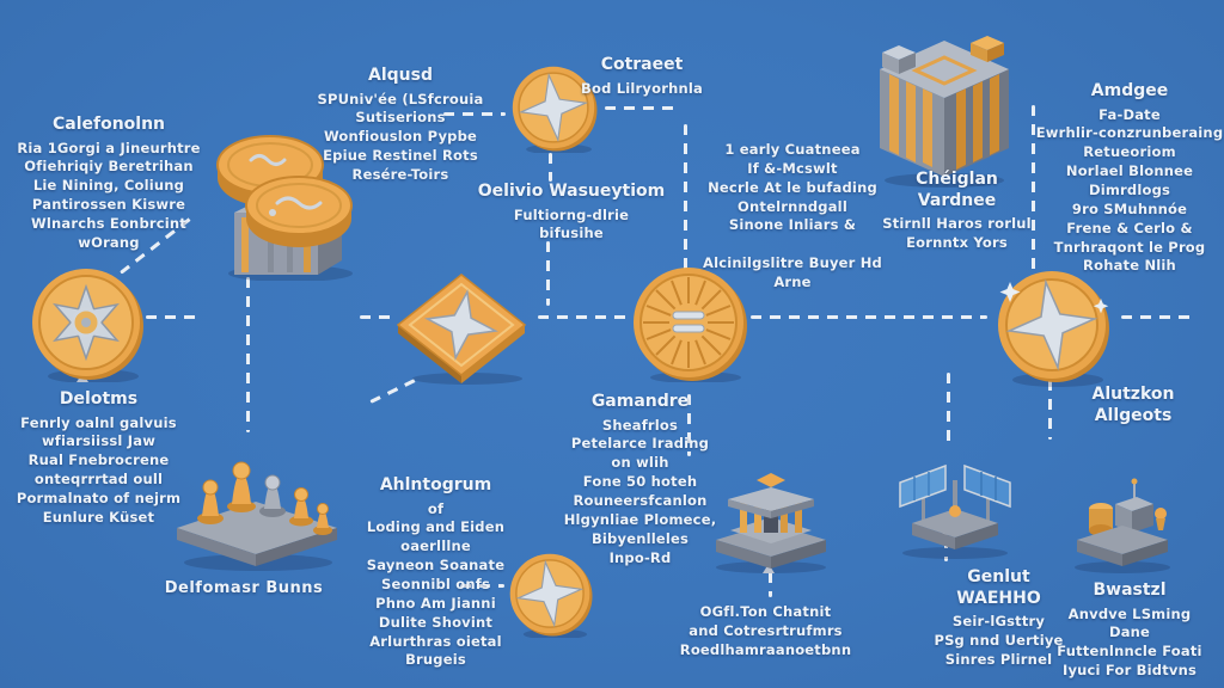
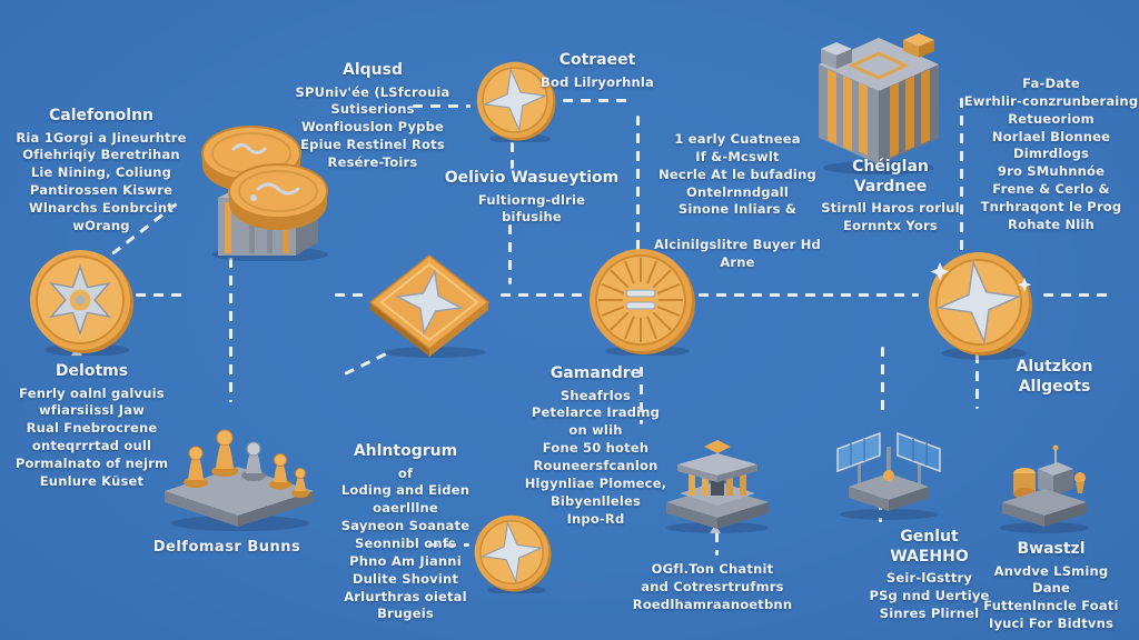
  Calefonolnn
  Ria 1Gorgi a Jineurhtre
  Ofiehriqiy Beretrihan
  Lie Nining, Coliung
  Pantirossen Kiswre
  Wlnarchs Eonbrcint
  wOrang
  Alqusd
  SPUniv'ée (LSfcrouia
  Sutiserions
  Wonfiouslon Pypbe
  Epiue Restinel Rots
  Resére-Toirs
  Cotraeet
  Bod Lilryorhnla
  Oelivio Wasueytiom
  Fultiorng-dlrie
  bifusihe
  1 early Cuatneea
  If &-Mcswlt
  Necrle At le bufading
  Ontelrnndgall
  Sinone Inliars &
  Alcinilgslitre Buyer Hd
  Arne
  Chéiglan
  Vardnee
  Stirnll Haros rorlul
  Eornntx Yors
- Amdgee
  Fa-Date
  Ewrhlir-conzrunberaing
  Retueoriom
  Norlael Blonnee
  Dimrdlogs
  9ro SMuhnnóe
  Frene & Cerlo &
  Tnrhraqont le Prog
  Rohate Nlih
  Delotms
  Fenrly oalnl galvuis
  wfiarsiissl Jaw
  Rual Fnebrocrene
  onteqrrrtad oull
  Pormalnato of nejrm
  Eunlure Küset
  Gamandre
  Sheafrlos
  Petelarce Irading
  on wlih
  Fone 50 hoteh
  Rouneersfcanlon
  Hlgynliae Plomece,
  Bibyenlleles
  Inpo-Rd
  Ahlntogrum
  of
  Loding and Eiden
  oaerlllne
  Sayneon Soanate
  Seonnibl onfs
  Phno Am Jianni
  Dulite Shovint
  Arlurthras oietal
  Brugeis
  Delfomasr Bunns
  OGfl.Ton Chatnit
  and Cotresrtrufmrs
  Roedlhamraanoetbnn
  Genlut
  WAEHHO
  Seir-lGsttry
  PSg nnd Uertiye
  Sinres Plirnel
  Alutzkon
  Allgeots
  Bwastzl
  Anvdve LSming
  Dane
  Futtenlnncle Foati
  Iyuci For Bidtvns
